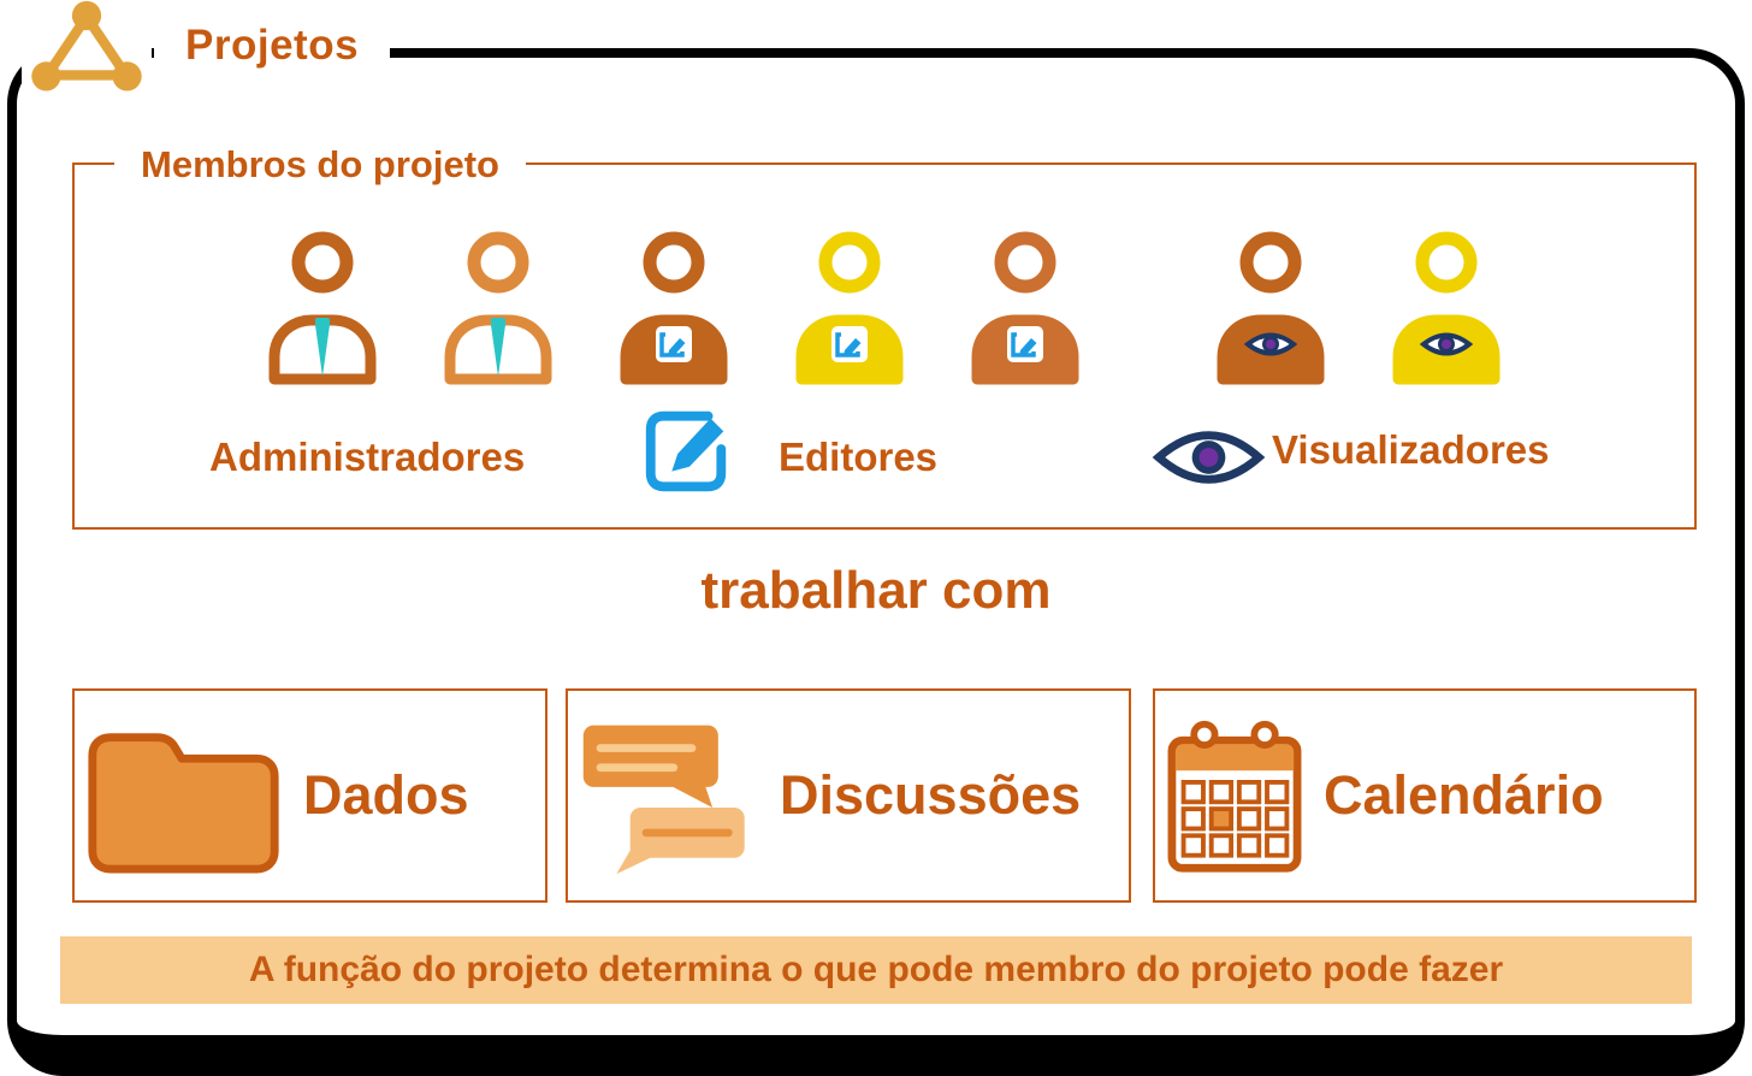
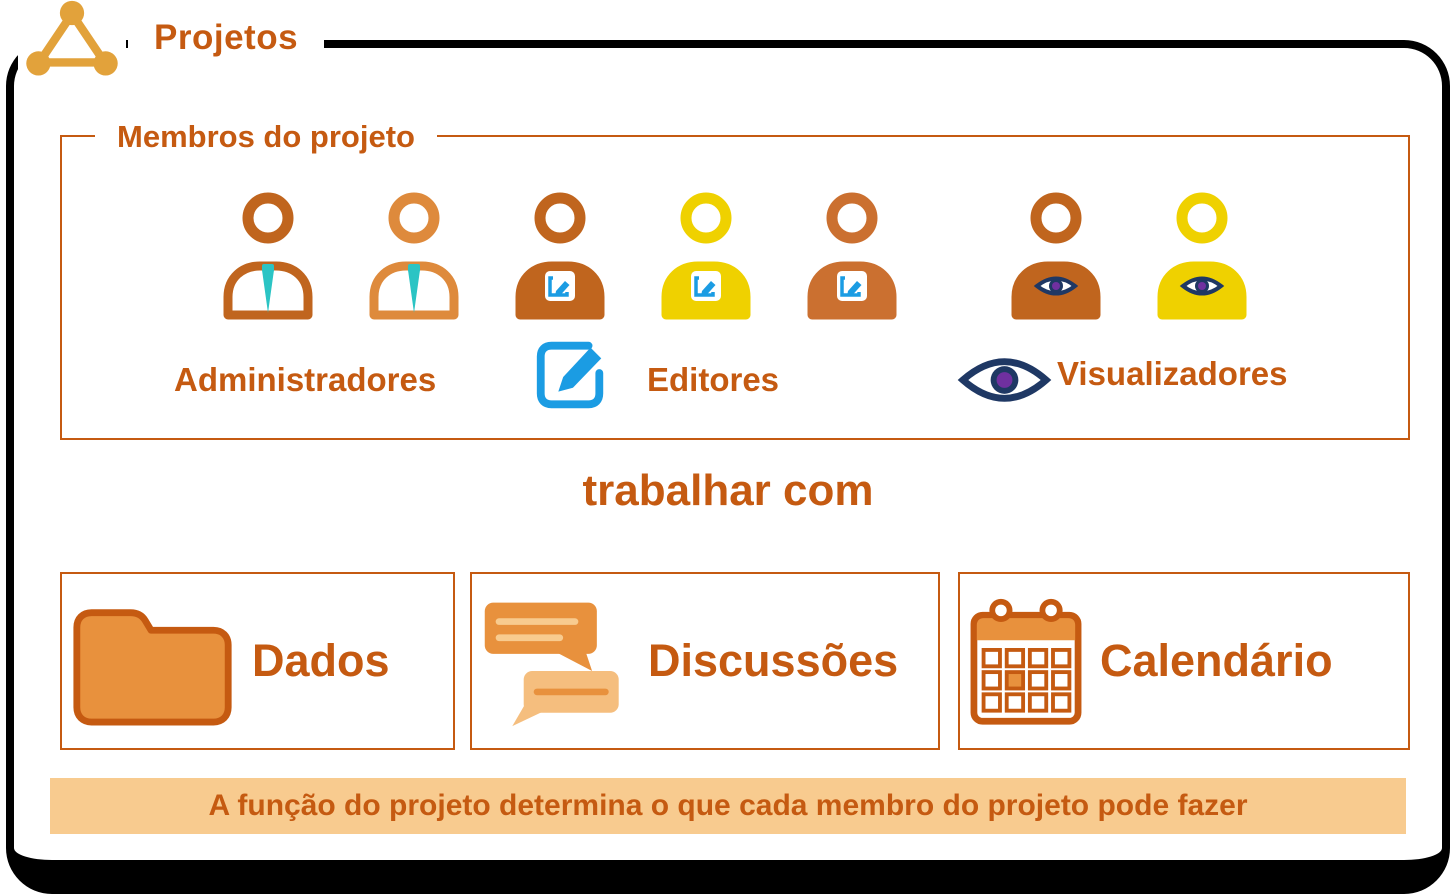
  Projetos
  Membros do projeto
  Administradores
  Editores
  Visualizadores
  trabalhar com
  Dados
  Discussões
  Calendário
- A função do projeto determina o que pode membro do projeto pode fazer
+ A função do projeto determina o que cada membro do projeto pode fazer
